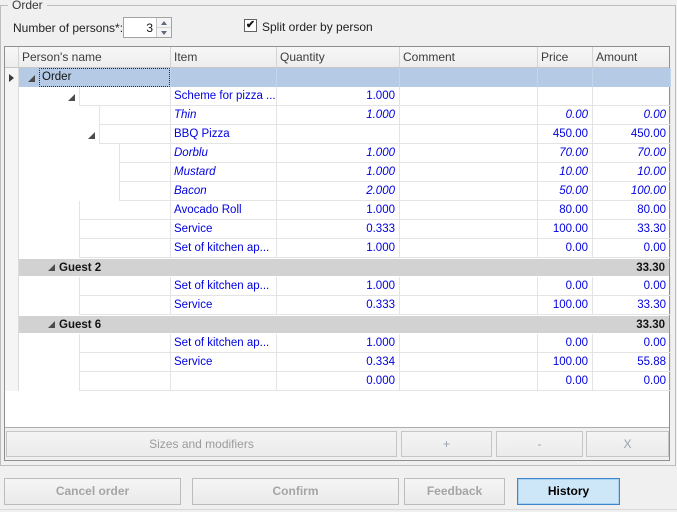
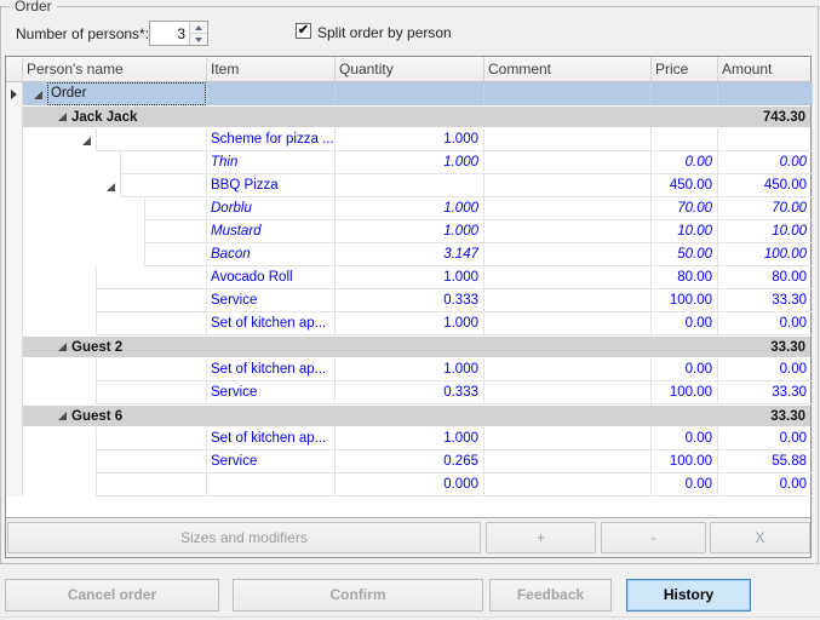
  Order
  Number of persons*:
  3
  ✔
  Split order by person
  Person's name
  Item
  Quantity
  Comment
  Price
  Amount
  Order
+ Jack Jack
+ 743.30
  Scheme for pizza ...
  1.000
  Thin
  1.000
  0.00
  0.00
  BBQ Pizza
  450.00
  450.00
  Dorblu
  1.000
  70.00
  70.00
  Mustard
  1.000
  10.00
  10.00
  Bacon
- 2.000
+ 3.147
  50.00
  100.00
  Avocado Roll
  1.000
  80.00
  80.00
  Service
  0.333
  100.00
  33.30
  Set of kitchen ap...
  1.000
  0.00
  0.00
  Guest 2
  33.30
  Set of kitchen ap...
  1.000
  0.00
  0.00
  Service
  0.333
  100.00
  33.30
  Guest 6
  33.30
  Set of kitchen ap...
  1.000
  0.00
  0.00
  Service
- 0.334
+ 0.265
  100.00
  55.88
  0.000
  0.00
  0.00
  Sizes and modifiers
  +
  -
  X
  Cancel order
  Confirm
  Feedback
  History
